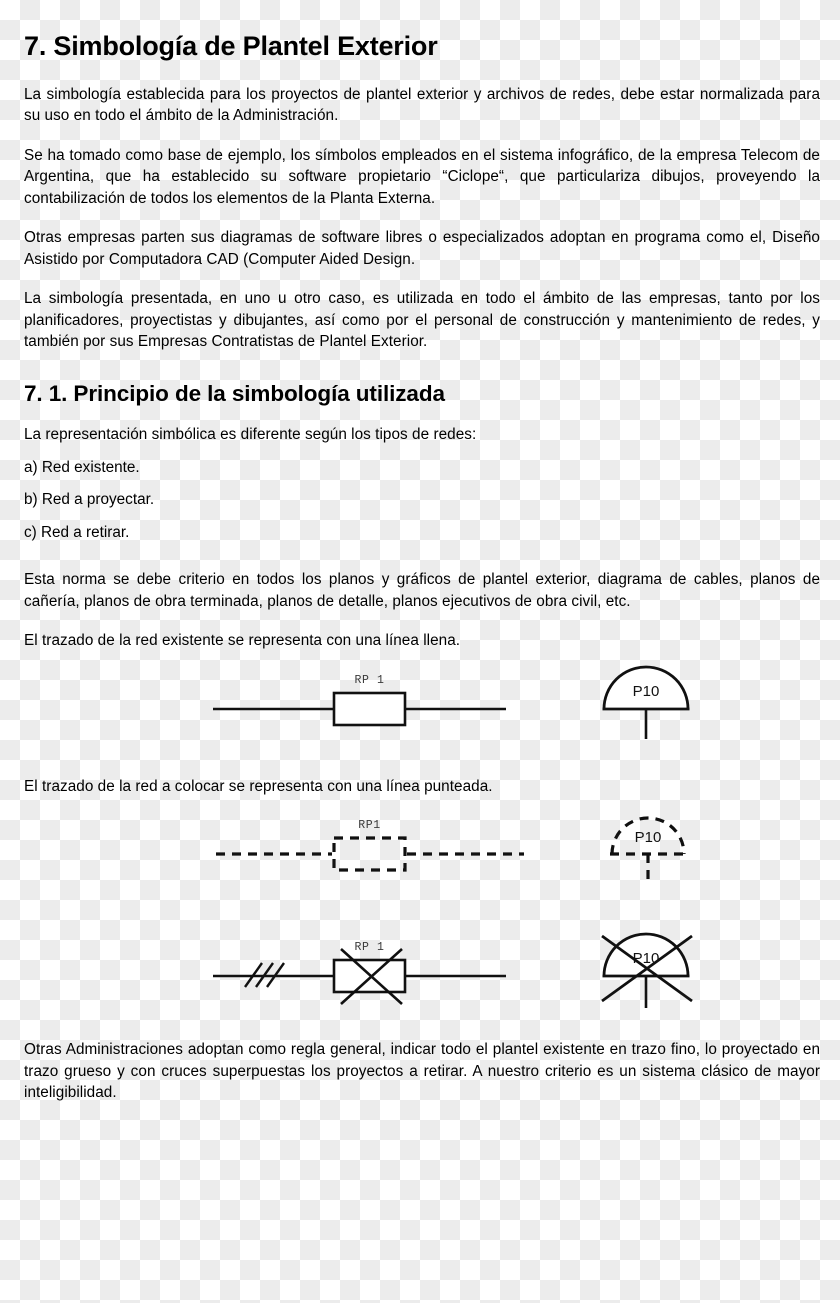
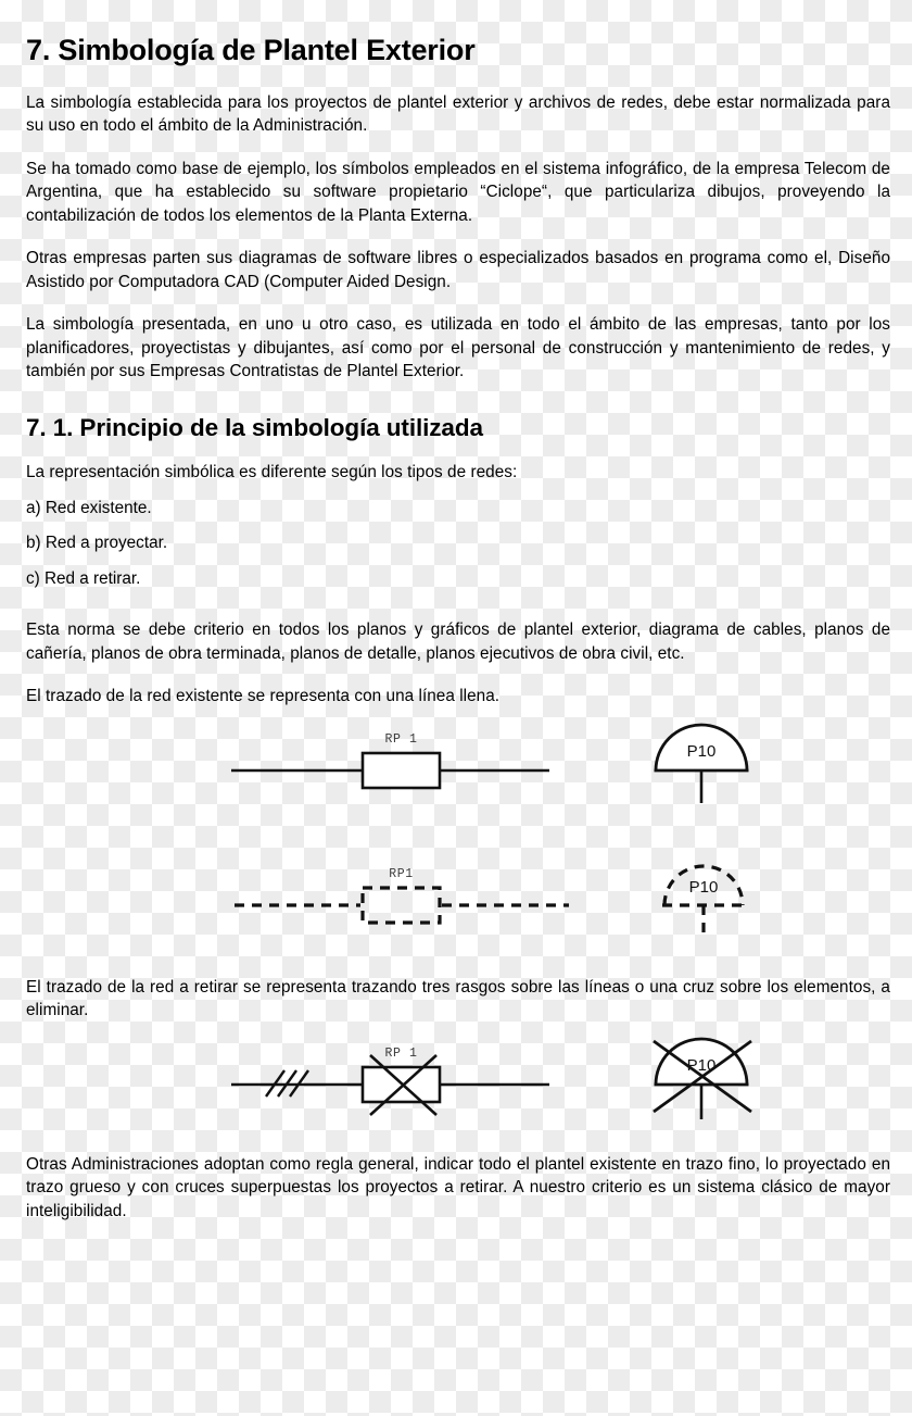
  7. Simbología de Plantel Exterior
  La simbología establecida para los proyectos de plantel exterior y archivos de redes, debe estar normalizada para su uso en todo el ámbito de la Administración.
  Se ha tomado como base de ejemplo, los símbolos empleados en el sistema infográfico, de la empresa Telecom de Argentina, que ha establecido su software propietario “Ciclope“, que particulariza dibujos, proveyendo la contabilización de todos los elementos de la Planta Externa.
- Otras empresas parten sus diagramas de software libres o especializados adoptan en programa como el, Diseño Asistido por Computadora CAD (Computer Aided Design.
+ Otras empresas parten sus diagramas de software libres o especializados basados en programa como el, Diseño Asistido por Computadora CAD (Computer Aided Design.
  La simbología presentada, en uno u otro caso, es utilizada en todo el ámbito de las empresas, tanto por los planificadores, proyectistas y dibujantes, así como por el personal de construcción y mantenimiento de redes, y también por sus Empresas Contratistas de Plantel Exterior.
  7. 1. Principio de la simbología utilizada
  La representación simbólica es diferente según los tipos de redes:
  a) Red existente.
  b) Red a proyectar.
  c) Red a retirar.
  Esta norma se debe criterio en todos los planos y gráficos de plantel exterior, diagrama de cables, planos de cañería, planos de obra terminada, planos de detalle, planos ejecutivos de obra civil, etc.
  El trazado de la red existente se representa con una línea llena.
  RP 1
  P10
- El trazado de la red a colocar se representa con una línea punteada.
  RP1
  P10
+ El trazado de la red a retirar se representa trazando tres rasgos sobre las líneas o una cruz sobre los elementos, a eliminar.
  RP 1
  P10
  Otras Administraciones adoptan como regla general, indicar todo el plantel existente en trazo fino, lo proyectado en trazo grueso y con cruces superpuestas los proyectos a retirar. A nuestro criterio es un sistema clásico de mayor inteligibilidad.
